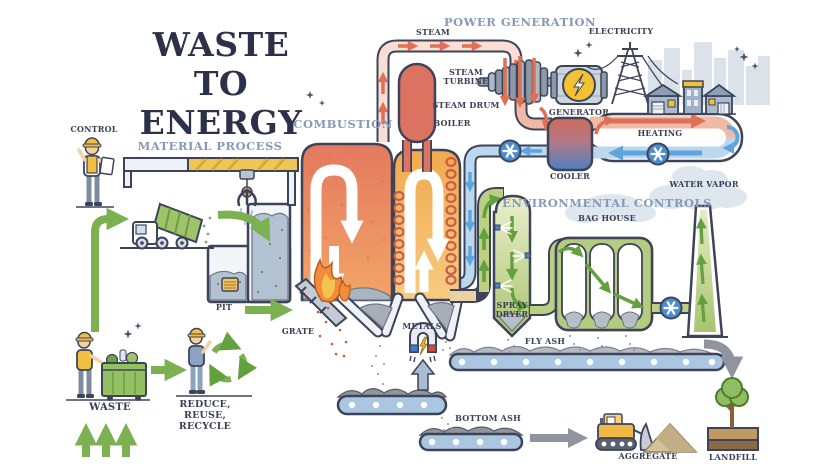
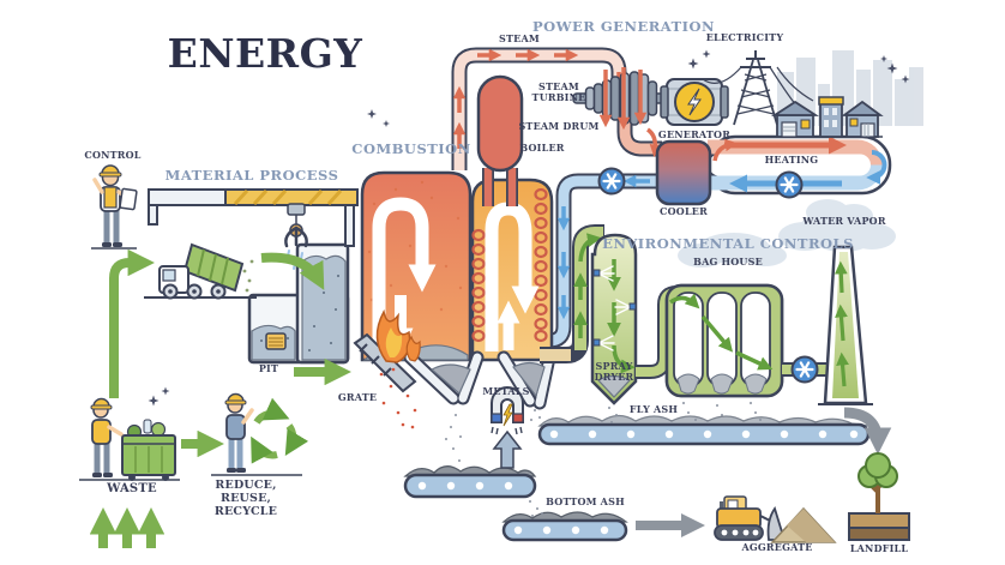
- WASTE TO
  ENERGY
  MATERIAL PROCESS
  COMBUSTION
  POWER GENERATION
  ENVIRONMENTAL CONTROLS
  CONTROL
  STEAM
  STEAM TURBINE
  STEAM DRUM
  BOILER
  GENERATOR
  ELECTRICITY
  HEATING
  COOLER
  WATER VAPOR
  BAG HOUSE
  SPRAY DRYER
  FLY ASH
  METALS
  PIT
  GRATE
  BOTTOM ASH
  WASTE
  REDUCE, REUSE, RECYCLE
  AGGREGATE
  LANDFILL
